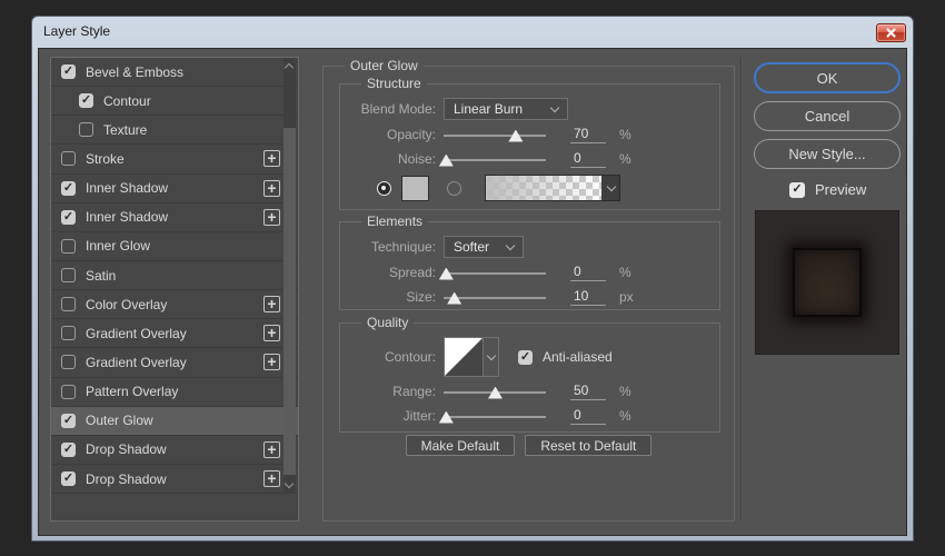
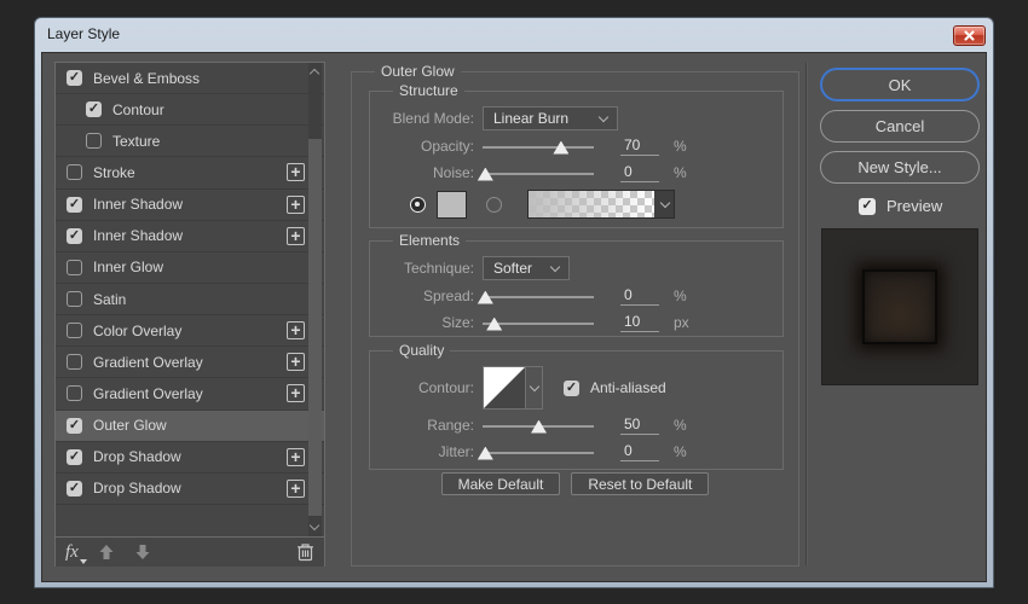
  Layer Style
  ✓
  Bevel & Emboss
  ✓
  Contour
  Texture
  Stroke
  +
  ✓
  Inner Shadow
  +
  ✓
  Inner Shadow
  +
  Inner Glow
  Satin
  Color Overlay
  +
  Gradient Overlay
  +
  Gradient Overlay
  +
- Pattern Overlay
  ✓
  Outer Glow
  ✓
  Drop Shadow
  +
  ✓
  Drop Shadow
  +
+ fx
  Outer Glow
  Structure
  Blend Mode:
  Linear Burn
  Opacity:
  70
  %
  Noise:
  0
  %
  Elements
  Technique:
  Softer
  Spread:
  0
  %
  Size:
  10
  px
  Quality
  Contour:
  ✓
  Anti-aliased
  Range:
  50
  %
  Jitter:
  0
  %
  Make Default
  Reset to Default
  OK
  Cancel
  New Style...
  ✓
  Preview
